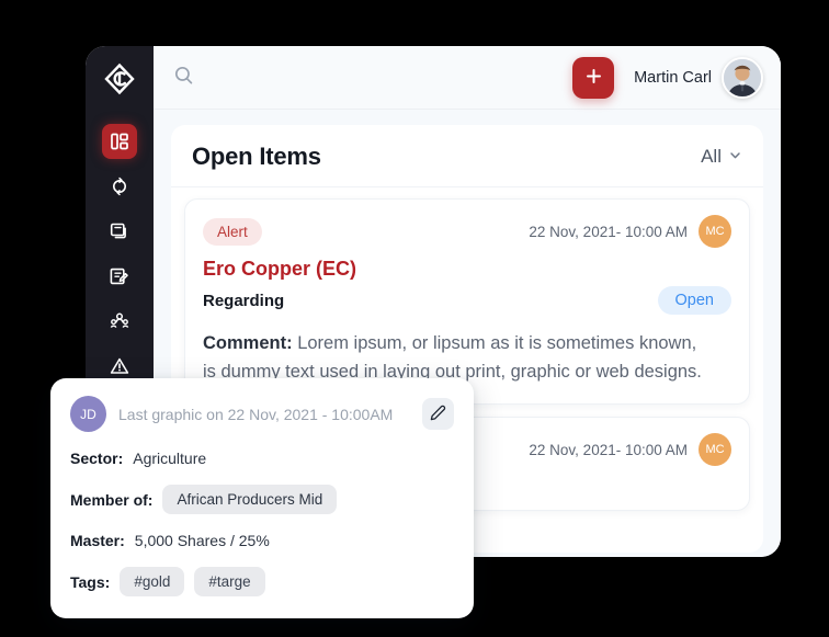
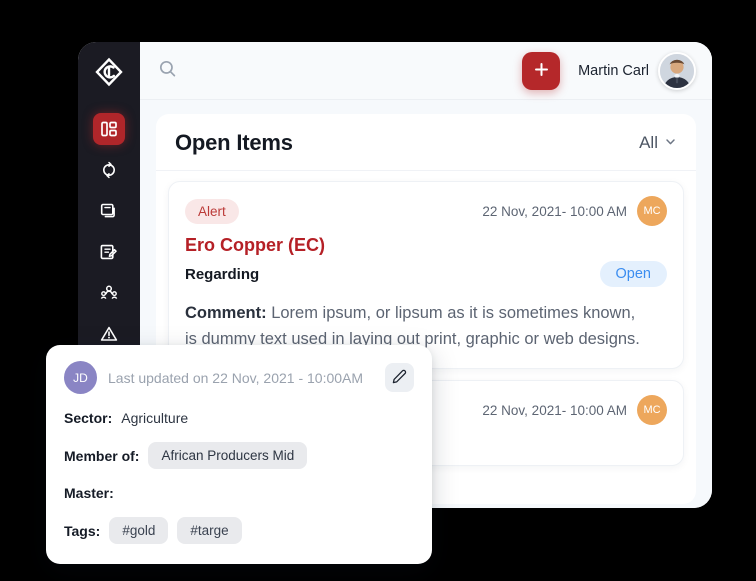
  Martin Carl
  Open Items
  All
  Alert
  22 Nov, 2021- 10:00 AM
  MC
  Ero Copper (EC)
  Regarding
  Open
  Comment: Lorem ipsum, or lipsum as it is sometimes known, is dummy text used in laying out print, graphic or web designs.
  22 Nov, 2021- 10:00 AM
  MC
  JD
- Last graphic on 22 Nov, 2021 - 10:00AM
+ Last updated on 22 Nov, 2021 - 10:00AM
  Sector:
  Agriculture
  Member of:
  African Producers Mid
  Master:
- 5,000 Shares / 25%
  Tags:
  #gold
  #targe
